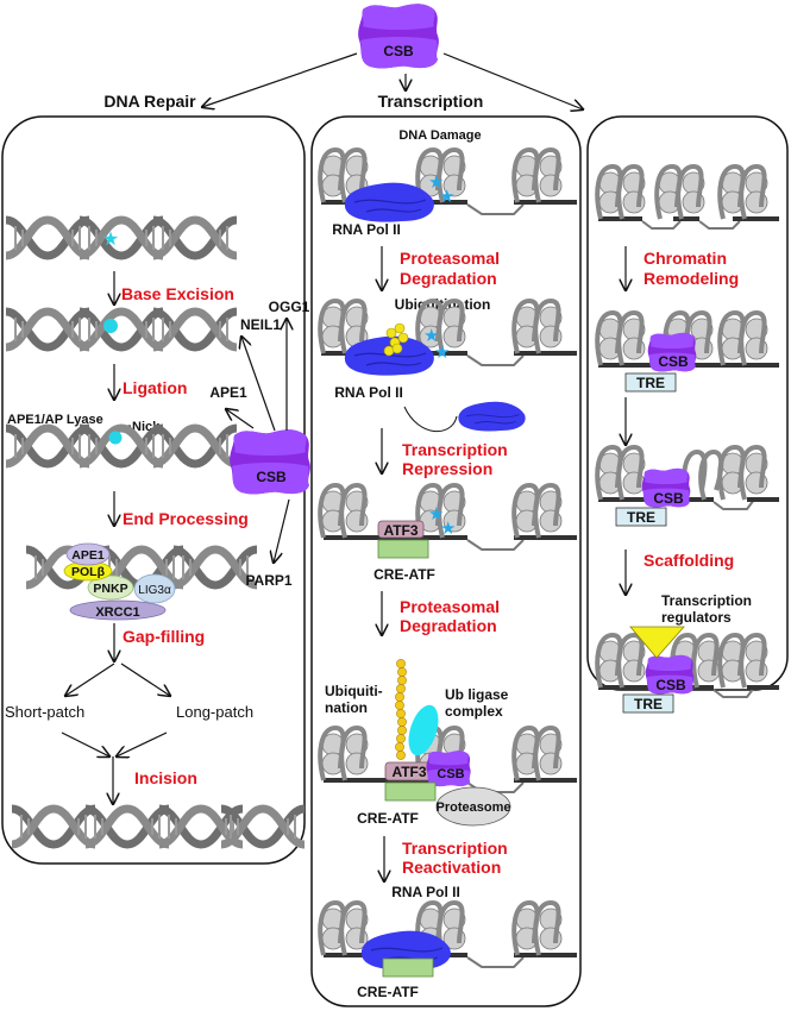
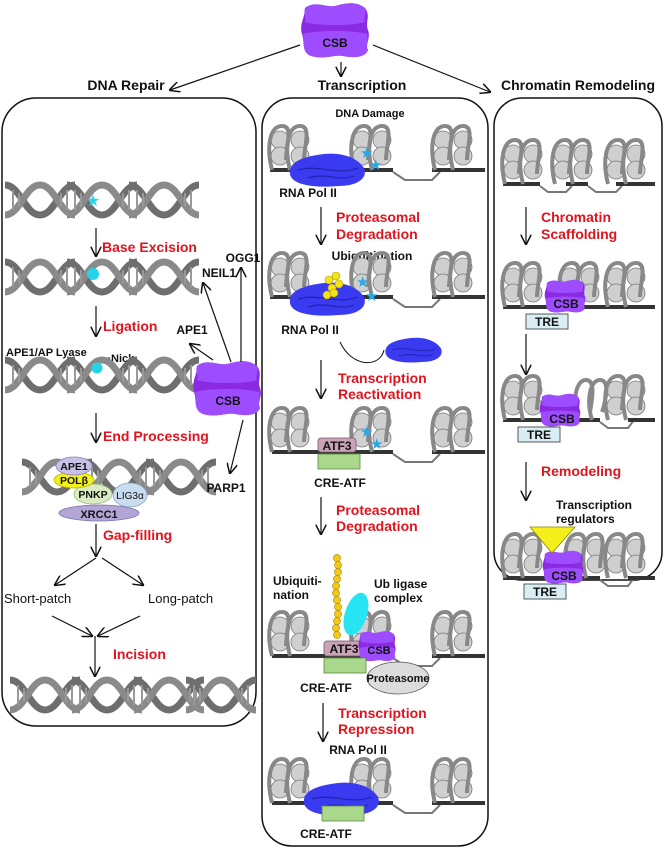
  CSB
  DNA Repair
  Transcription
+ Chromatin Remodeling
  ★
  Base Excision
  Ligation
  APE1/AP Lyase
  Nic
  End Processing
  XRCC1
  LIG3α
  PNKP
  POLβ
  APE1
  Gap-filling
  Short-patch
  Long-patch
  Incision
  CSB
  OGG1
  NEIL1
  APE1
  PARP1
  DNA Damage
  ★
  ★
  RNA Pol II
  Proteasomal
  Degradation
  ★
  ★
  RNA Pol II
  Transcription
- Repression
+ Reactivation
  ATF3
  ★
  ★
  CRE-ATF
  Proteasomal
  Degradation
  Ubiquiti-
  nation
  Ub ligase
  complex
  ATF3
  CSB
  Proteasome
  CRE-ATF
  Transcription
- Reactivation
+ Repression
  RNA Pol II
  CRE-ATF
  Chromatin
- Remodeling
+ Scaffolding
  CSB
  TRE
  CSB
  TRE
- Scaffolding
+ Remodeling
  Transcription
  regulators
  CSB
  TRE
